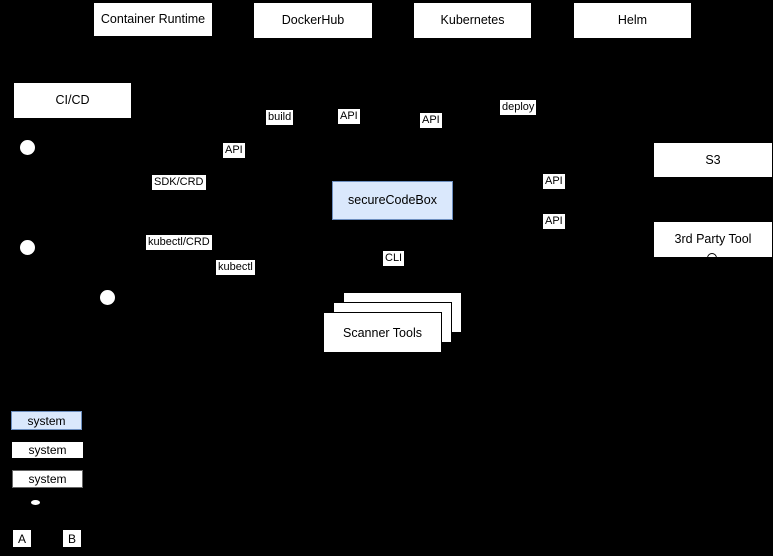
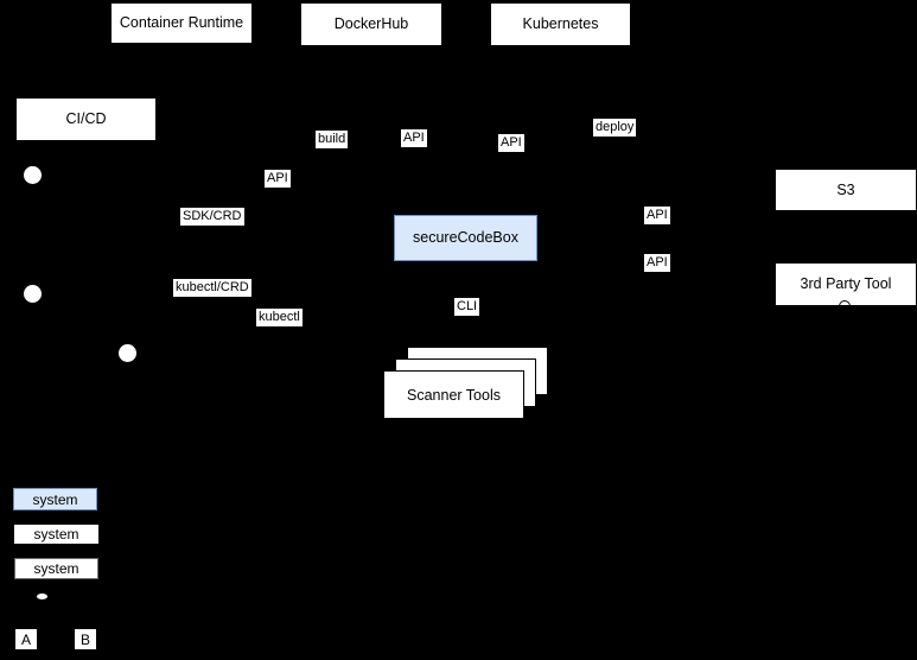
  Container Runtime
  DockerHub
  Kubernetes
- Helm
  CI/CD
  secureCodeBox
  S3
  3rd Party Tool
  Scanner Tools
  build
  API
  API
  SDK/CRD
  kubectl/CRD
  kubectl
  deploy
  API
  API
  API
  CLI
  system
  system
  system
  A
  B
